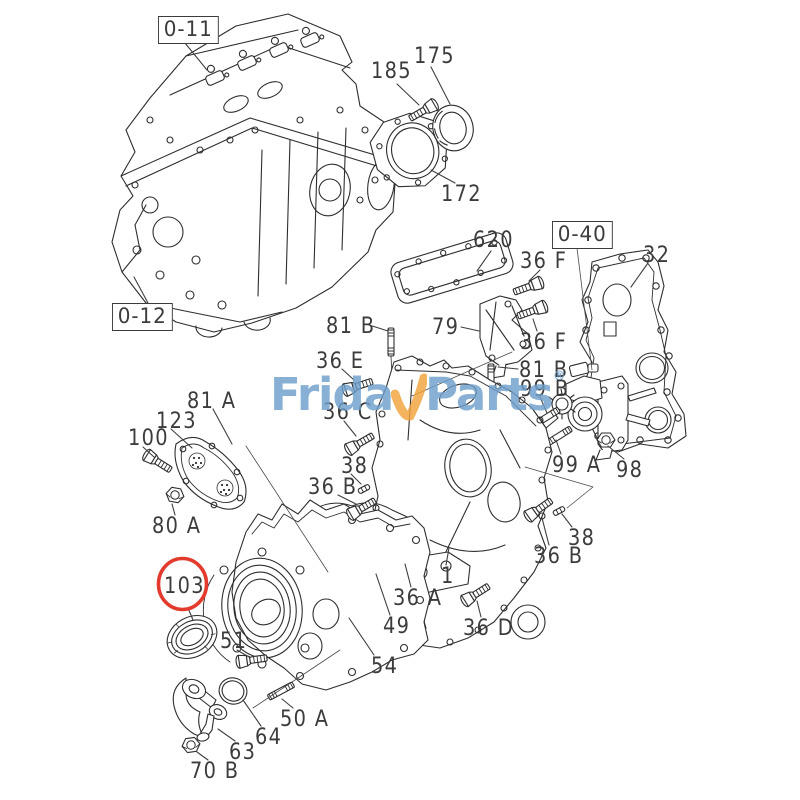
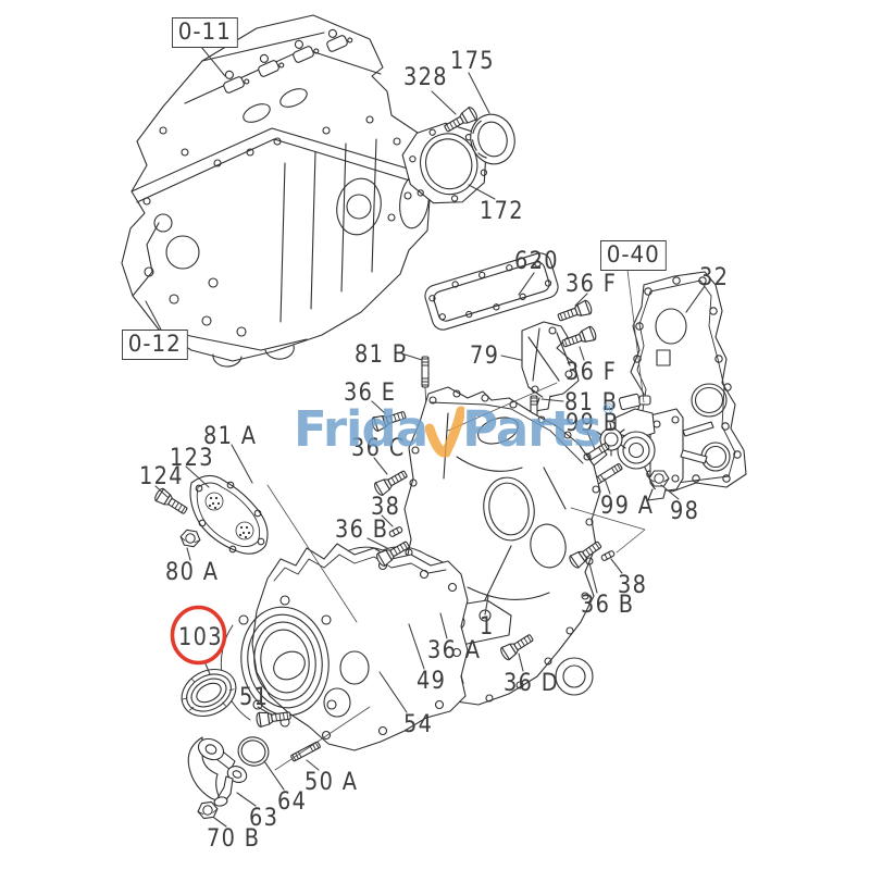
  0-11
  0-12
  0-40
- 185
+ 328
  175
  172
  620
  36 F
  32
  81 B
  79
  36 F
  36 E
  81 B
  99 B
  81 A
  36 C
  123
- 100
+ 124
  38
  36 B
  80 A
  99 A
  98
  38
  36 B
  103
  1
  36 A
  49
  36 D
  51
  54
  50 A
  64
  63
  70 B
  Frida Parts®
